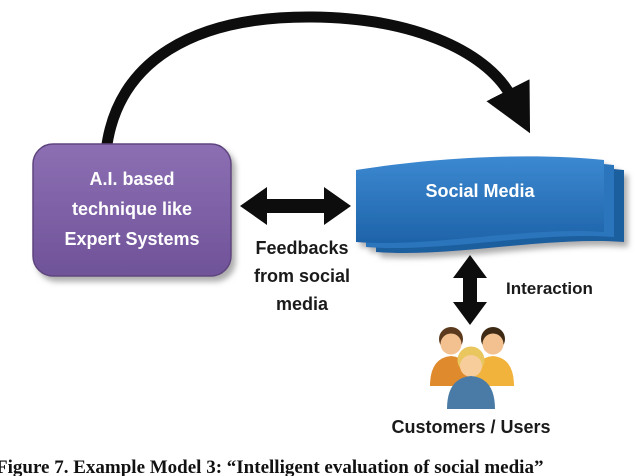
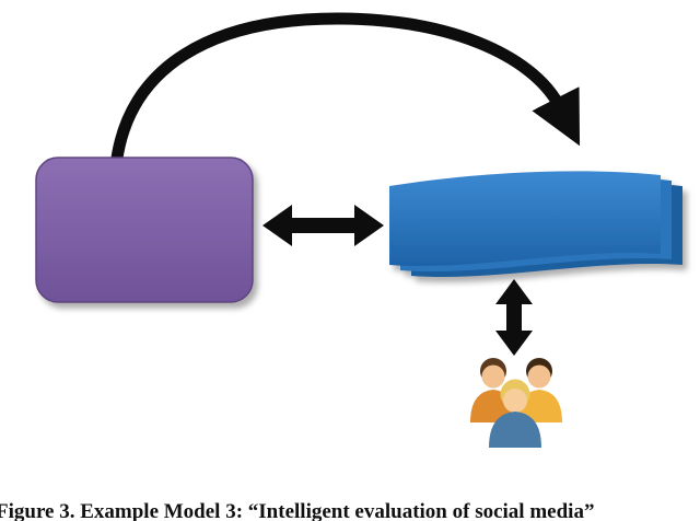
- A.I. based
- technique like
- Expert Systems
- Social Media
- Feedbacks
- from social
- media
- Interaction
- Customers / Users
- Figure 7. Example Model 3: “Intelligent evaluation of social media”
+ Figure 3. Example Model 3: “Intelligent evaluation of social media”
